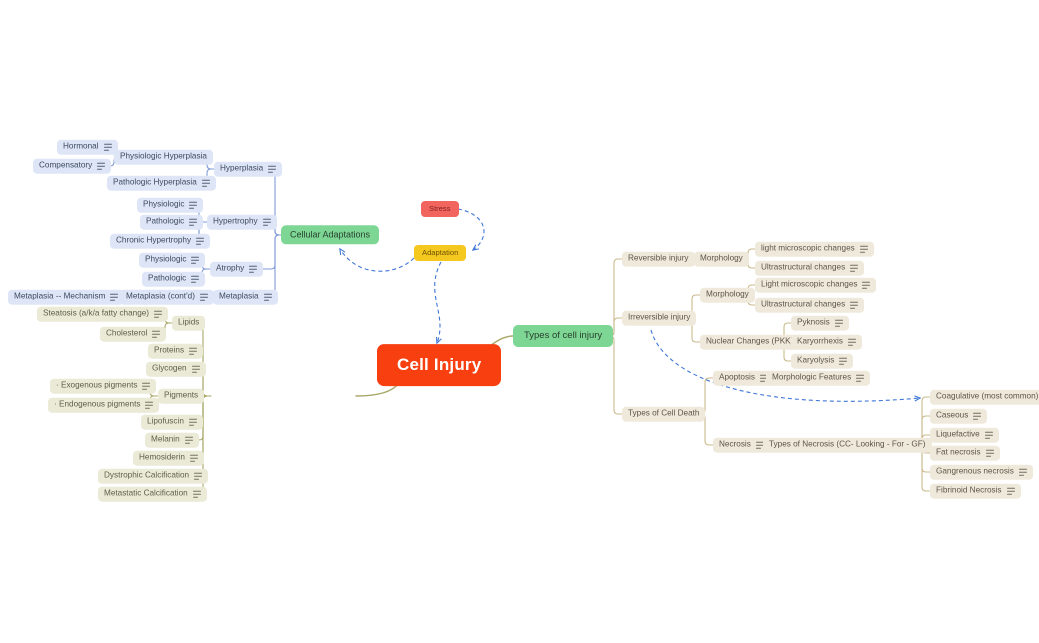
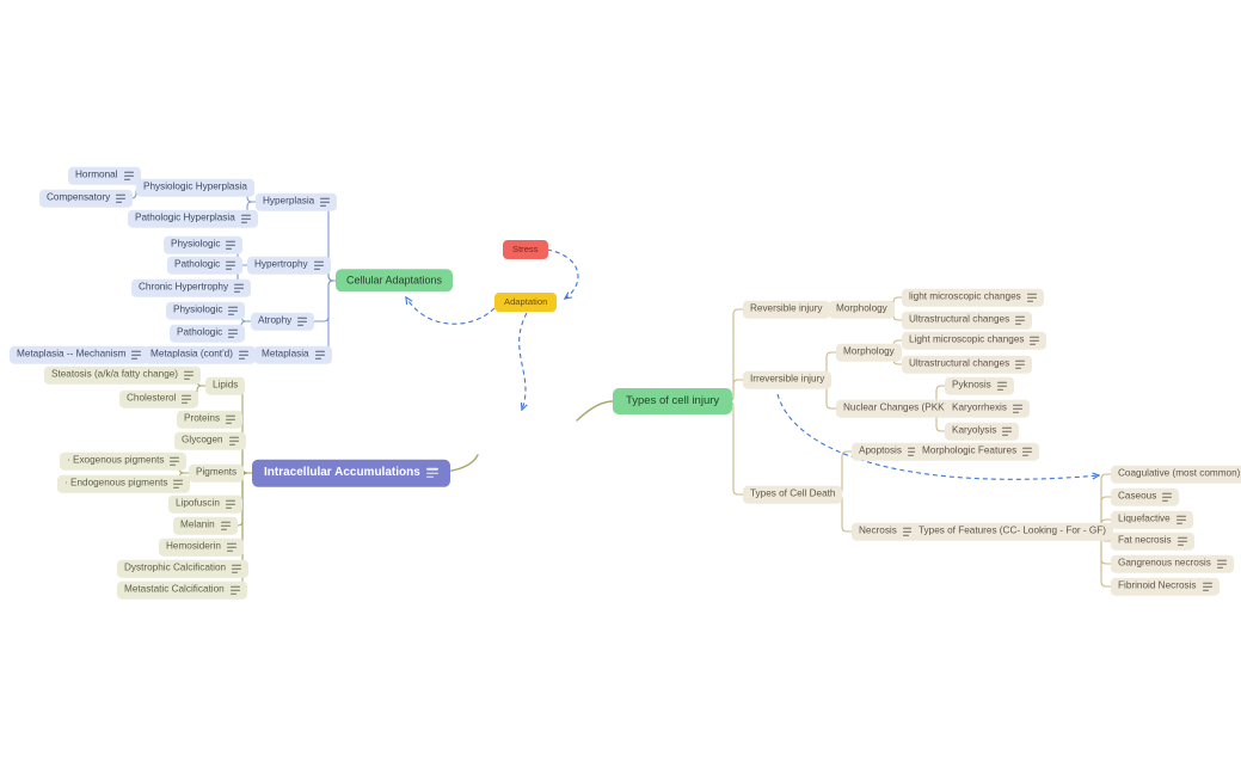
  Hormonal
  Compensatory
  Physiologic Hyperplasia
  Pathologic Hyperplasia
  Hyperplasia
  Physiologic
  Pathologic
  Chronic Hypertrophy
  Hypertrophy
  Physiologic
  Pathologic
  Atrophy
  Metaplasia -- Mechanism
  Metaplasia (cont'd)
  Metaplasia
  Cellular Adaptations
  Stress
  Adaptation
- Cell Injury
  Steatosis (a/k/a fatty change)
  Cholesterol
  Lipids
  Proteins
  Glycogen
  · Exogenous pigments
  · Endogenous pigments
  Pigments
  Lipofuscin
  Melanin
  Hemosiderin
  Dystrophic Calcification
  Metastatic Calcification
+ Intracellular Accumulations
  Types of cell injury
  Reversible injury
  Morphology
  light microscopic changes
  Ultrastructural changes
  Irreversible injury
  Morphology
  Light microscopic changes
  Ultrastructural changes
  Nuclear Changes (PKK
  Pyknosis
  Karyorrhexis
  Karyolysis
  Types of Cell Death
  Apoptosis
  Morphologic Features
  Necrosis
- Types of Necrosis (CC- Looking - For - GF)
+ Types of Features (CC- Looking - For - GF)
  Coagulative (most common)
  Caseous
  Liquefactive
  Fat necrosis
  Gangrenous necrosis
  Fibrinoid Necrosis
